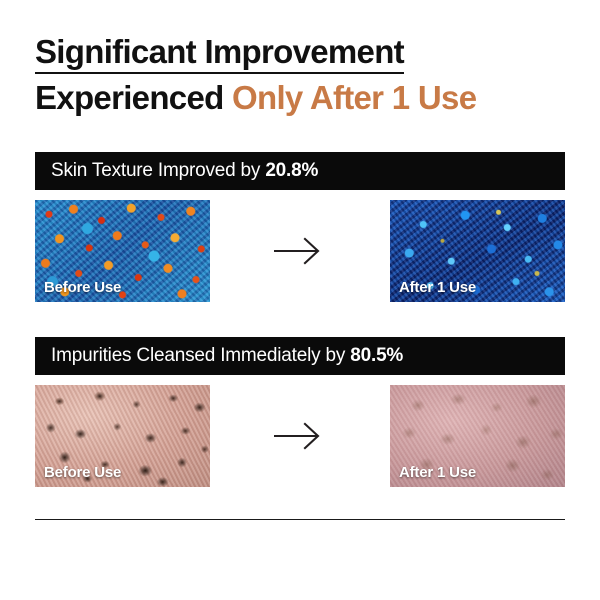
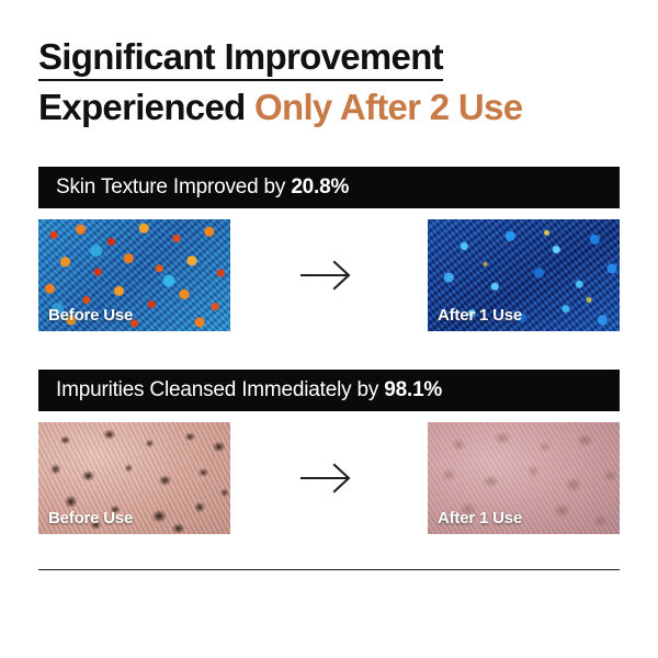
  Significant Improvement
- Experienced Only After 1 Use
+ Experienced Only After 2 Use
  Skin Texture Improved by 20.8%
  Before Use
  After 1 Use
- Impurities Cleansed Immediately by 80.5%
+ Impurities Cleansed Immediately by 98.1%
  Before Use
  After 1 Use
